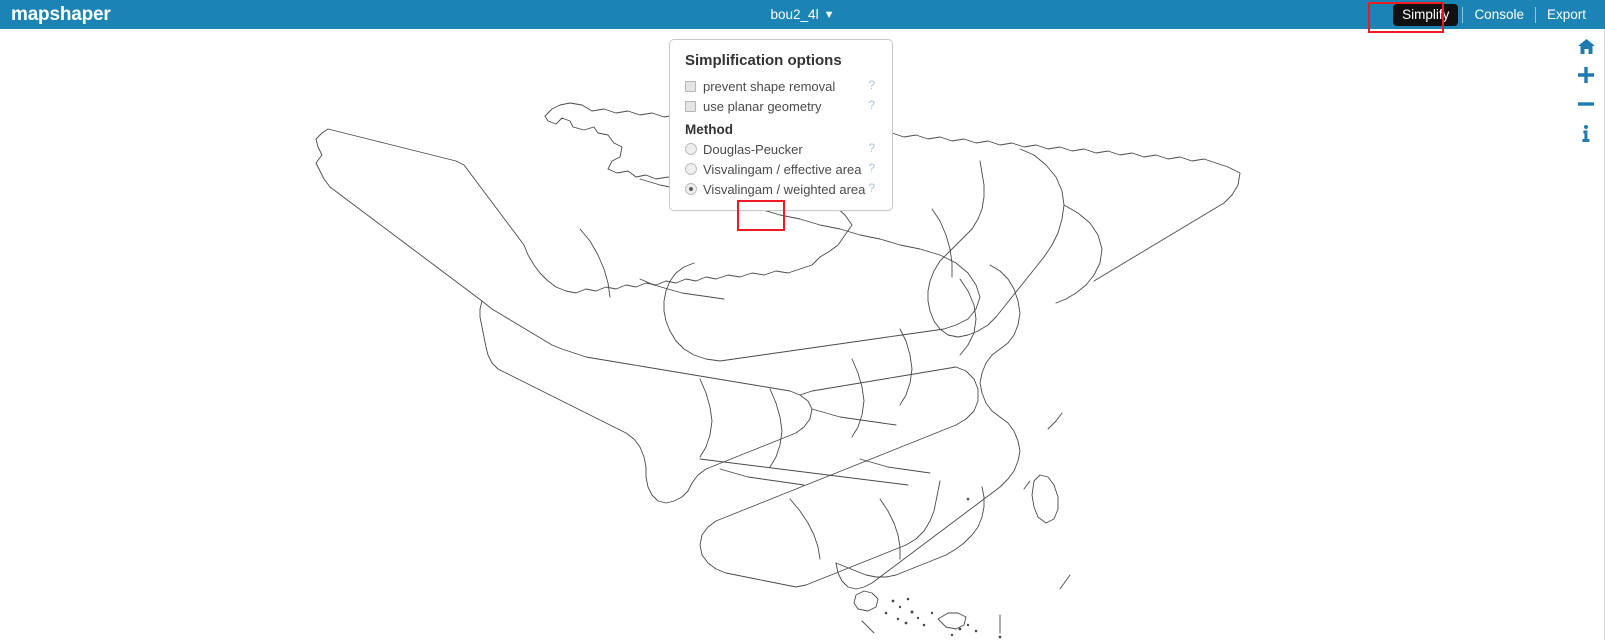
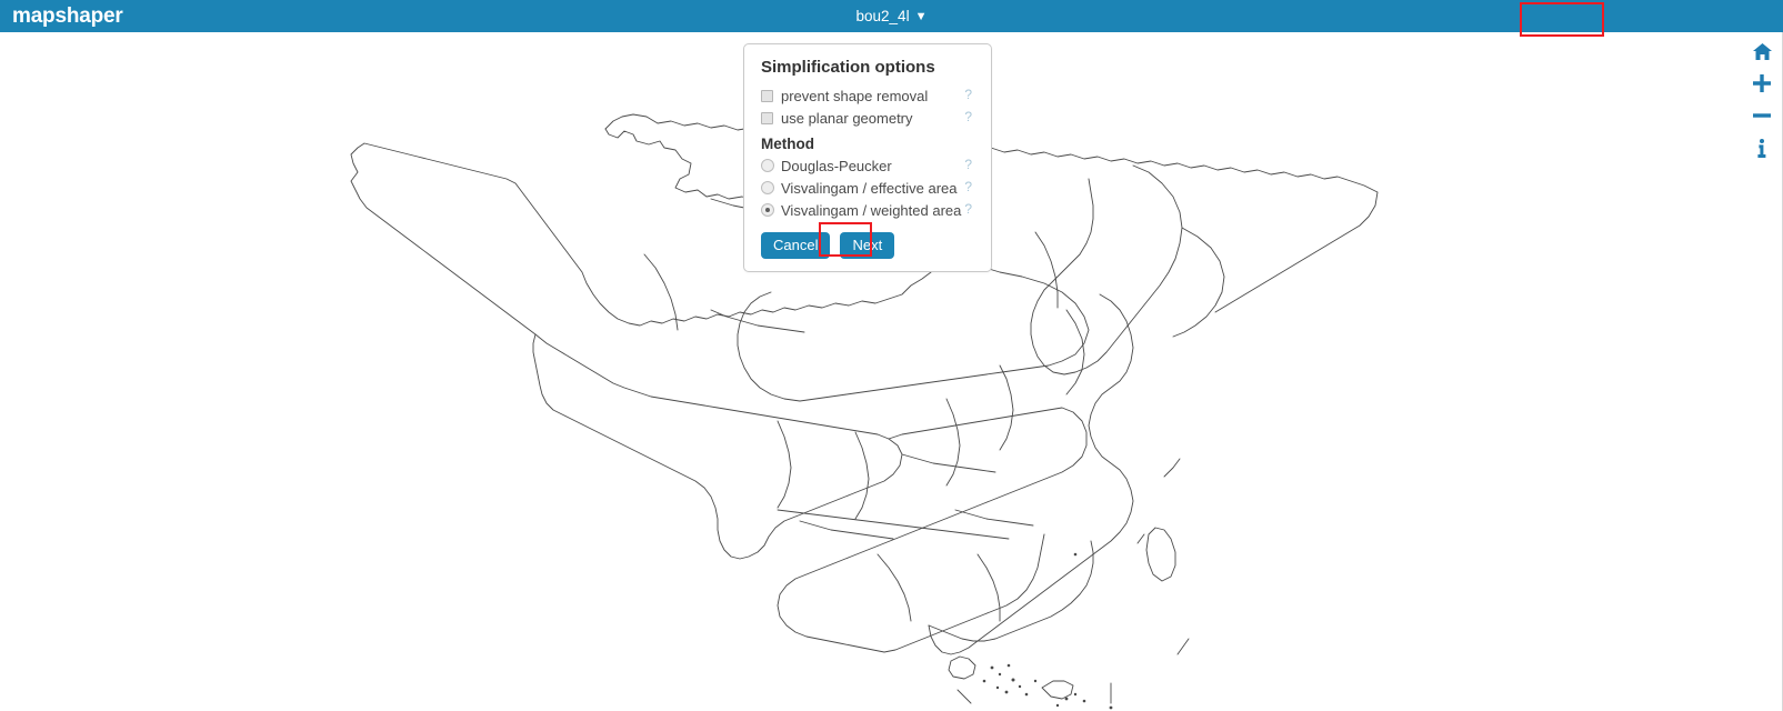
  mapshaper
  bou2_4l ▼
- Simplify
- Console
- Export
  Simplification options
  prevent shape removal
  ?
  use planar geometry
  ?
  Method
  Douglas-Peucker
  ?
  Visvalingam / effective area
  ?
  Visvalingam / weighted area
  ?
+ Cancel
+ Next
